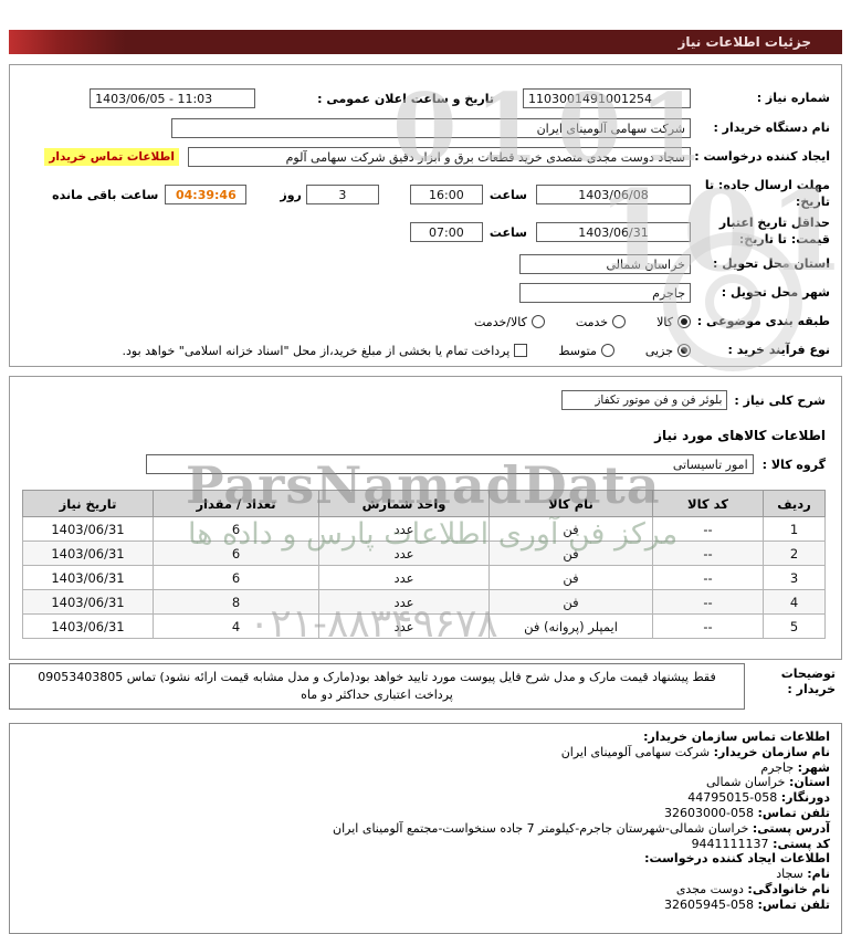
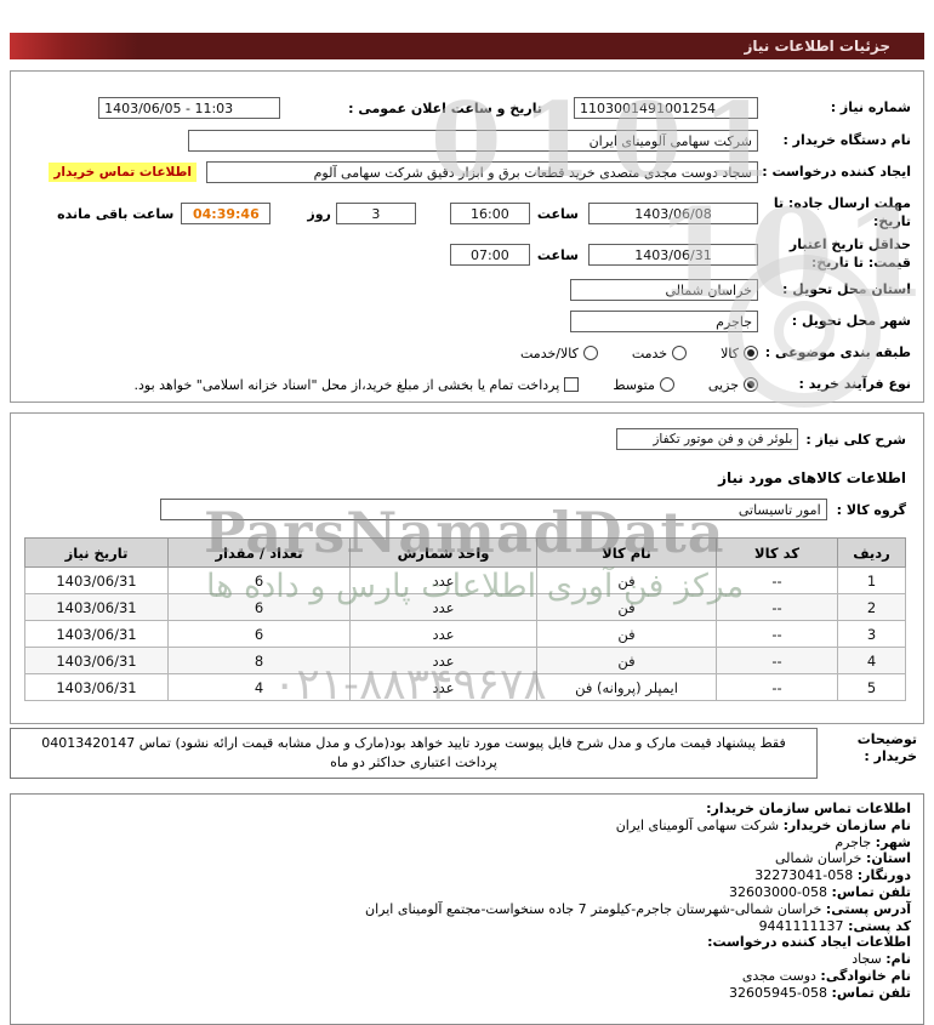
  0101
  101
  ParsNamadData
  مرکز فن آوری اطلاعات پارس و داده ها
  ۰۲۱-۸۸۳۴۹۶۷۸
  جزئیات اطلاعات نیاز
  شماره نیاز :
  1103001491001254
  تاریخ و ساعت اعلان عمومی :
  1403/06/05 - 11:03
  نام دستگاه خریدار :
  شرکت سهامی آلومینای ایران
  ایجاد کننده درخواست :
  سجاد دوست مجدی متصدی خرید قطعات برق و ابزار دقیق شرکت سهامی آلوم
  اطلاعات تماس خریدار
  مهلت ارسال جاده: تا تاریخ:
  1403/06/08
  ساعت
  16:00
  3
  روز
  04:39:46
  ساعت باقی مانده
  حداقل تاریخ اعتبار قیمت: تا تاریخ:
  1403/06/31
  ساعت
  07:00
  استان محل تحویل :
  خراسان شمالی
  شهر محل تحویل :
  جاجرم
  طبقه بندی موضوعی :
  کالا
  خدمت
  کالا/خدمت
  نوع فرآیند خرید :
  جزیی
  متوسط
  پرداخت تمام یا بخشی از مبلغ خرید،از محل "اسناد خزانه اسلامی" خواهد بود.
  شرح کلی نیاز :
  بلوئر فن و فن موتور تکفاز
  اطلاعات کالاهای مورد نیاز
  گروه کالا :
  امور تاسیساتی
  ردیف	کد کالا	نام کالا	واحد شمارش	تعداد / مقدار	تاریخ نیاز
  1	--	فن	عدد	6	1403/06/31
  2	--	فن	عدد	6	1403/06/31
  3	--	فن	عدد	6	1403/06/31
  4	--	فن	عدد	8	1403/06/31
  5	--	ایمپلر (پروانه) فن	عدد	4	1403/06/31
  توضیحات خریدار :
- فقط پیشنهاد قیمت مارک و مدل شرح فایل پیوست مورد تایید خواهد بود(مارک و مدل مشابه قیمت ارائه نشود) تماس 09053403805 پرداخت اعتباری حداکثر دو ماه
+ فقط پیشنهاد قیمت مارک و مدل شرح فایل پیوست مورد تایید خواهد بود(مارک و مدل مشابه قیمت ارائه نشود) تماس 04013420147 پرداخت اعتباری حداکثر دو ماه
  اطلاعات تماس سازمان خریدار:
  نام سازمان خریدار: شرکت سهامی آلومینای ایران
  شهر: جاجرم
  استان: خراسان شمالی
- دورنگار: 058-44795015
+ دورنگار: 058-32273041
  تلفن تماس: 058-32603000
  آدرس پستی: خراسان شمالی-شهرستان جاجرم-کیلومتر 7 جاده سنخواست-مجتمع آلومینای ایران
  کد پستی: 9441111137
  اطلاعات ایجاد کننده درخواست:
  نام: سجاد
  نام خانوادگی: دوست مجدی
  تلفن تماس: 058-32605945
